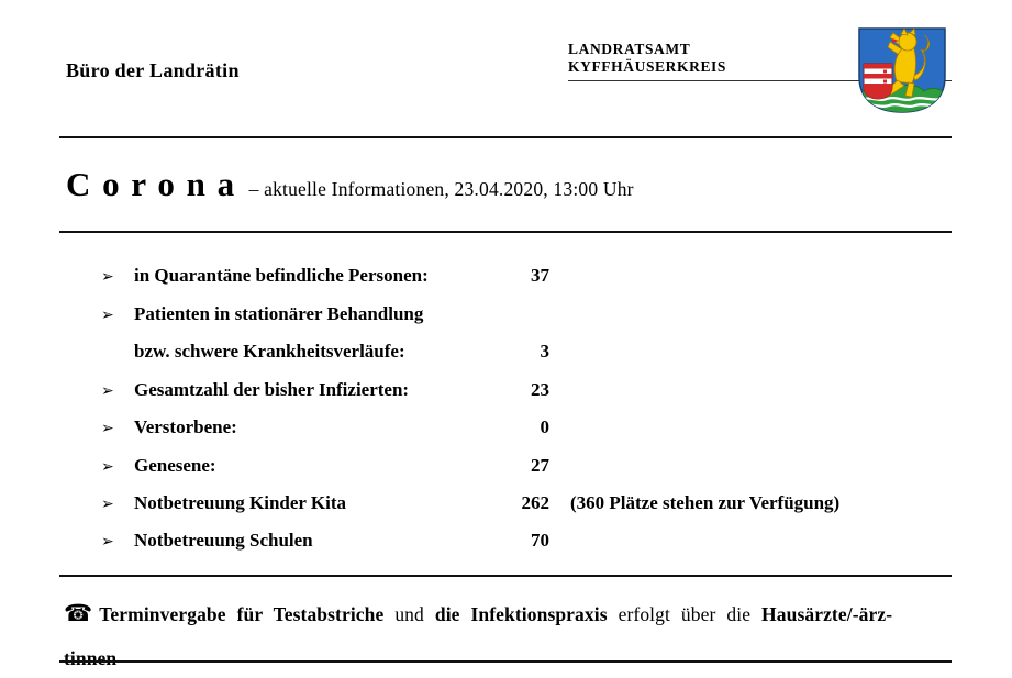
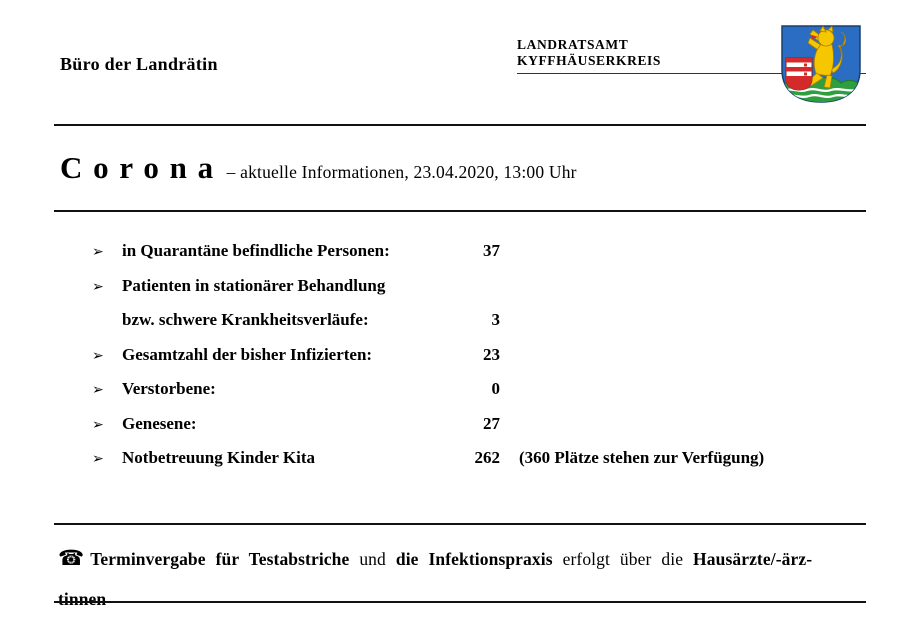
  Büro der Landrätin
  LANDRATSAMT
  KYFFHÄUSERKREIS
  C o r o n a
  – aktuelle Informationen, 23.04.2020, 13:00 Uhr
  ➢ in Quarantäne befindliche Personen:
  37
  ➢ Patienten in stationärer Behandlung
  bzw. schwere Krankheitsverläufe:
  3
  ➢ Gesamtzahl der bisher Infizierten:
  23
  ➢ Verstorbene:
  0
  ➢ Genesene:
  27
  ➢ Notbetreuung Kinder Kita
  262
  (360 Plätze stehen zur Verfügung)
- ➢ Notbetreuung Schulen
- 70
  ☎ Terminvergabe für Testabstriche und die Infektionspraxis erfolgt über die Hausärzte/-ärz-
  tinnen
